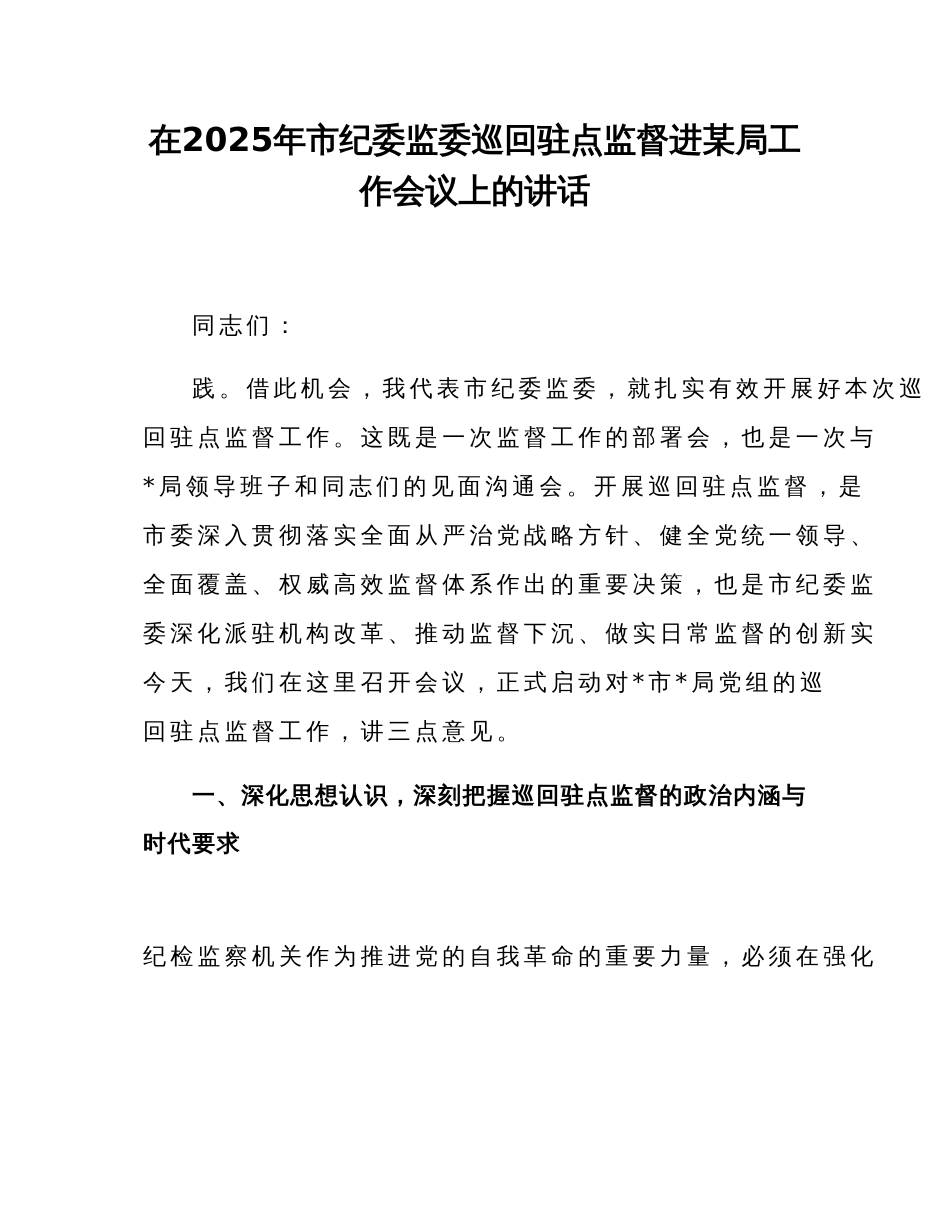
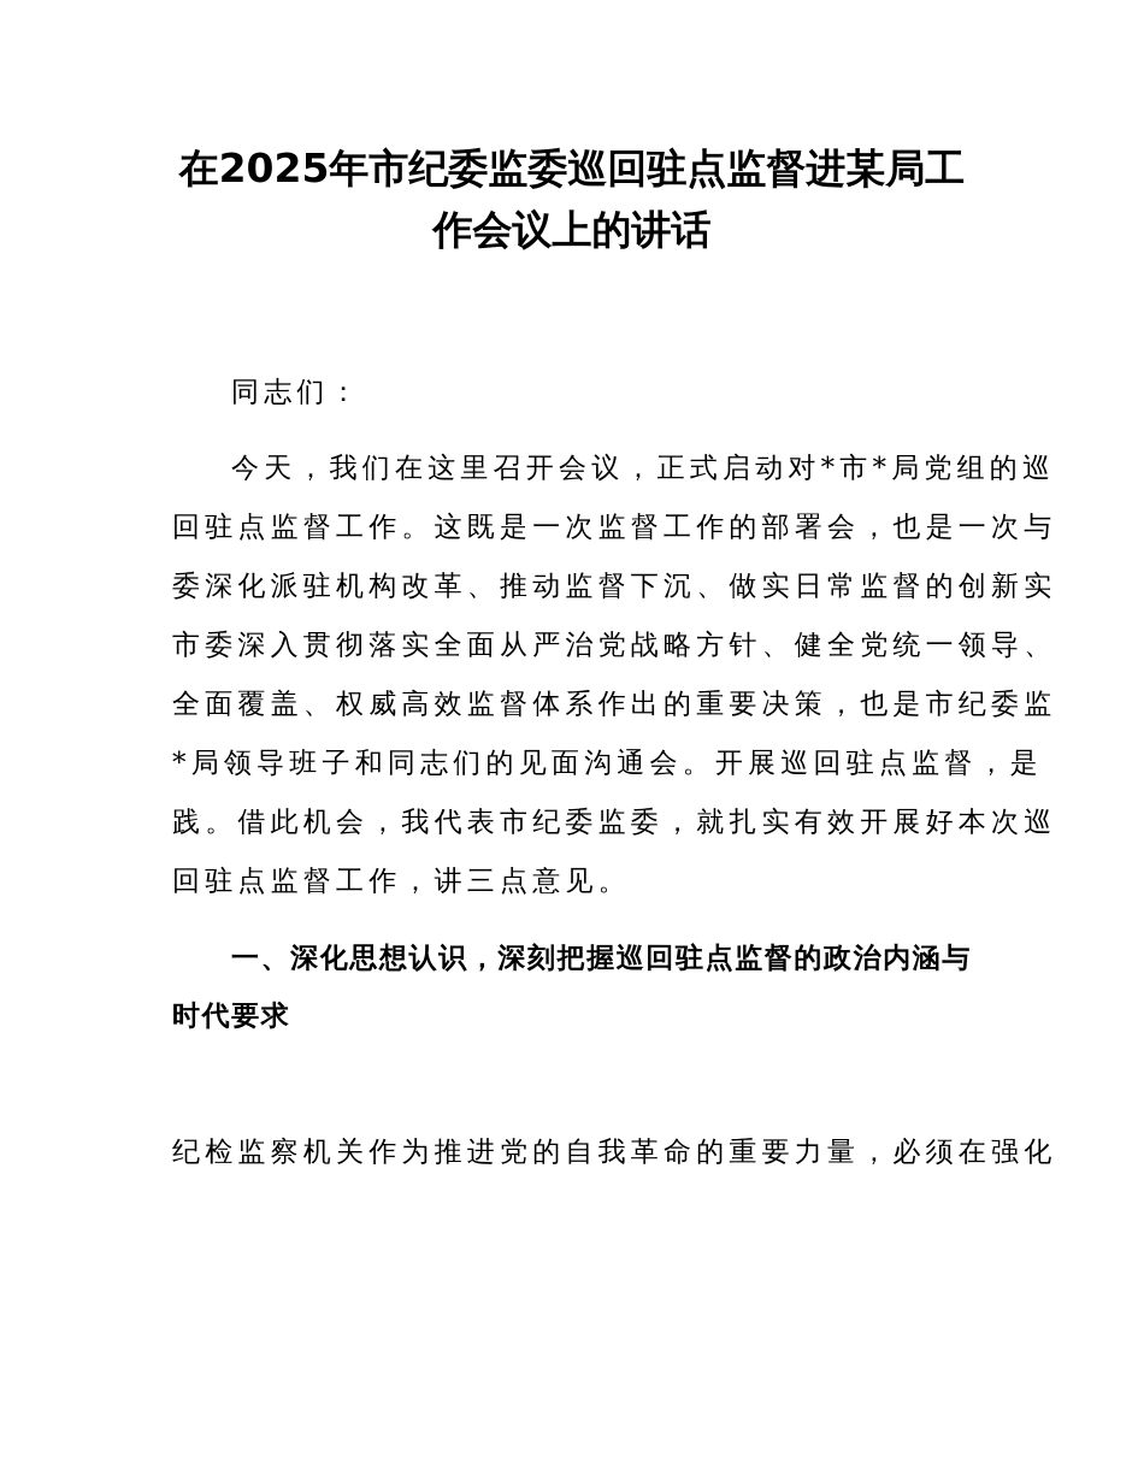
  在2025年市纪委监委巡回驻点监督进某局工
  作会议上的讲话
  同志们：
- 践。借此机会，我代表市纪委监委，就扎实有效开展好本次巡
+ 今天，我们在这里召开会议，正式启动对*市*局党组的巡
  回驻点监督工作。这既是一次监督工作的部署会，也是一次与
- *局领导班子和同志们的见面沟通会。开展巡回驻点监督，是
+ 委深化派驻机构改革、推动监督下沉、做实日常监督的创新实
  市委深入贯彻落实全面从严治党战略方针、健全党统一领导、
  全面覆盖、权威高效监督体系作出的重要决策，也是市纪委监
- 委深化派驻机构改革、推动监督下沉、做实日常监督的创新实
+ *局领导班子和同志们的见面沟通会。开展巡回驻点监督，是
- 今天，我们在这里召开会议，正式启动对*市*局党组的巡
+ 践。借此机会，我代表市纪委监委，就扎实有效开展好本次巡
  回驻点监督工作，讲三点意见。
  一、深化思想认识，深刻把握巡回驻点监督的政治内涵与
  时代要求
  纪检监察机关作为推进党的自我革命的重要力量，必须在强化
